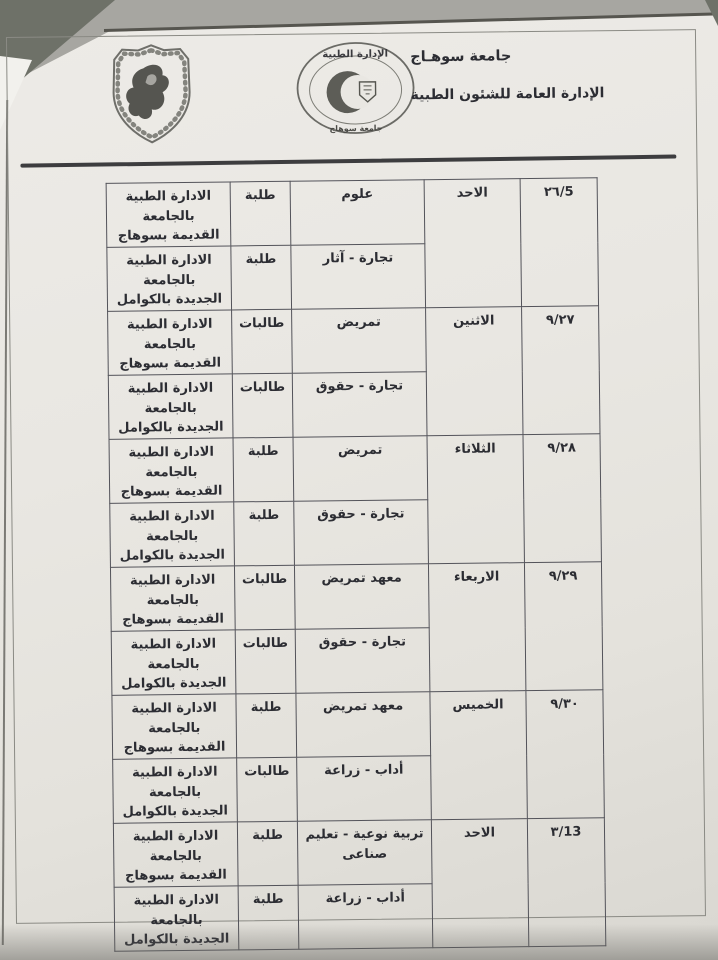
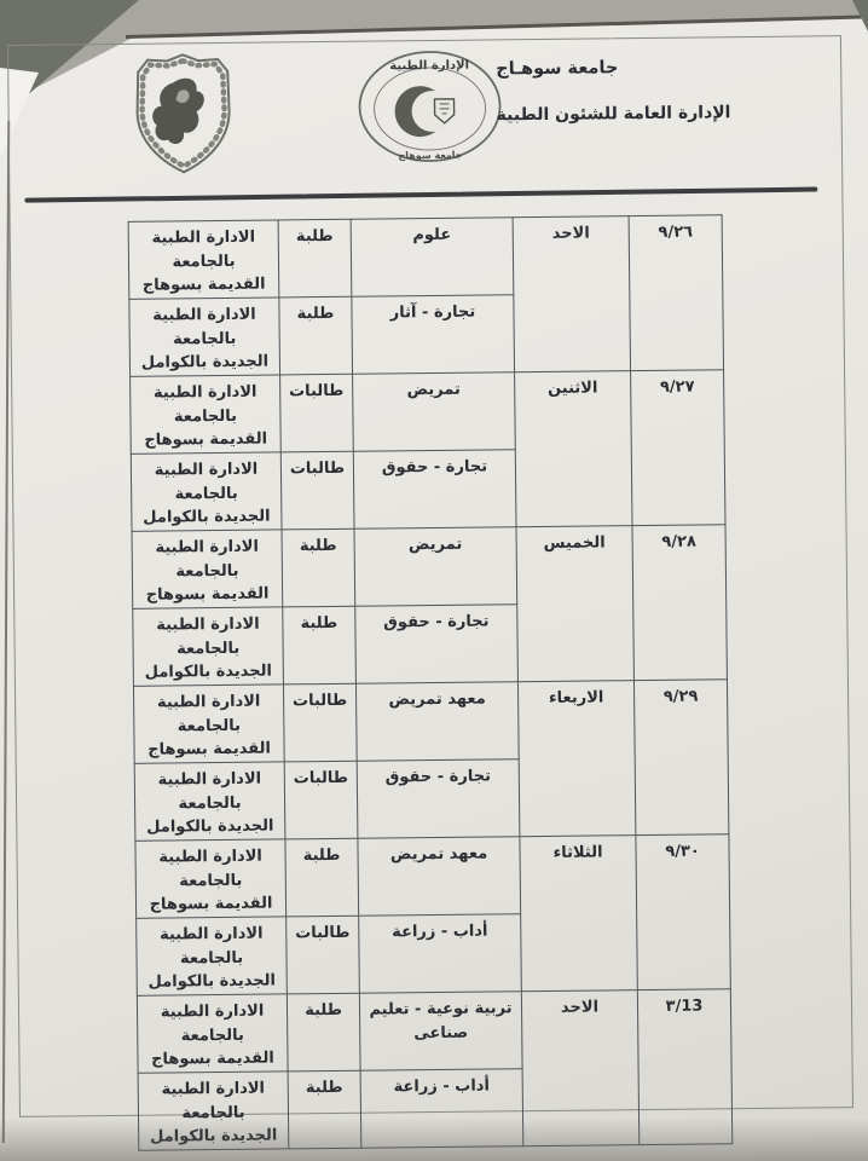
  الإدارة الطبية
  جامعة سوهاج
  جامعة سوهـاج
  الإدارة العامة للشئون الطبية
- 5/٢٦	الاحد	علوم	طلبة	الادارة الطبية بالجامعةالقديمة بسوهاج
+ ٩/٢٦	الاحد	علوم	طلبة	الادارة الطبية بالجامعةالقديمة بسوهاج
  تجارة - آثار	طلبة	الادارة الطبية بالجامعةالجديدة بالكوامل
  ٩/٢٧	الاثنين	تمريض	طالبات	الادارة الطبية بالجامعةالقديمة بسوهاج
  تجارة - حقوق	طالبات	الادارة الطبية بالجامعةالجديدة بالكوامل
- ٩/٢٨	الثلاثاء	تمريض	طلبة	الادارة الطبية بالجامعةالقديمة بسوهاج
+ ٩/٢٨	الخميس	تمريض	طلبة	الادارة الطبية بالجامعةالقديمة بسوهاج
  تجارة - حقوق	طلبة	الادارة الطبية بالجامعةالجديدة بالكوامل
  ٩/٢٩	الاربعاء	معهد تمريض	طالبات	الادارة الطبية بالجامعةالقديمة بسوهاج
  تجارة - حقوق	طالبات	الادارة الطبية بالجامعةالجديدة بالكوامل
- ٩/٣٠	الخميس	معهد تمريض	طلبة	الادارة الطبية بالجامعةالقديمة بسوهاج
+ ٩/٣٠	الثلاثاء	معهد تمريض	طلبة	الادارة الطبية بالجامعةالقديمة بسوهاج
  أداب - زراعة	طالبات	الادارة الطبية بالجامعةالجديدة بالكوامل
  13/٣	الاحد	تربية نوعية - تعليمصناعى	طلبة	الادارة الطبية بالجامعةالقديمة بسوهاج
  أداب - زراعة	طلبة	الادارة الطبية بالجامعة
